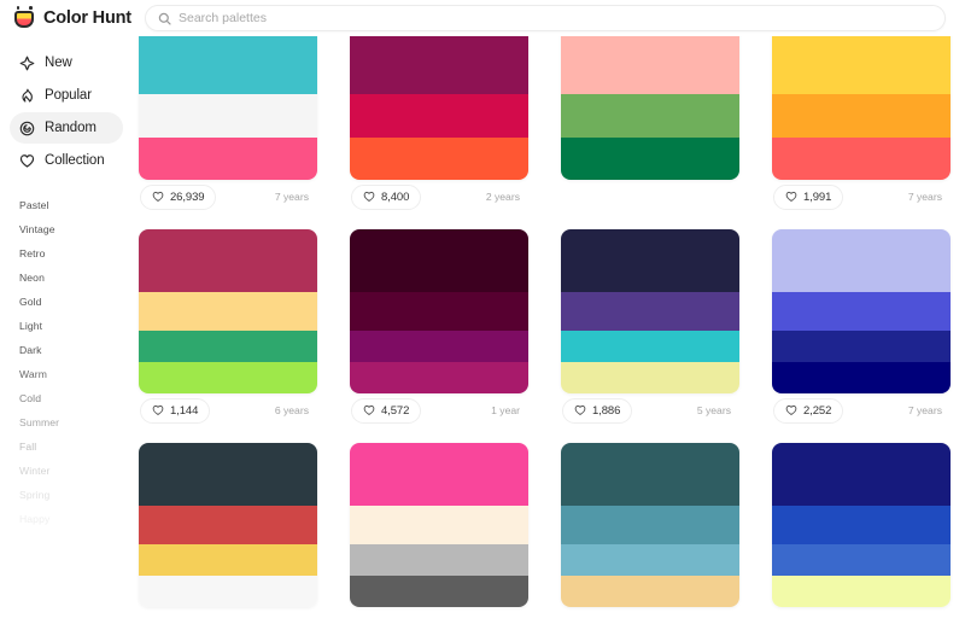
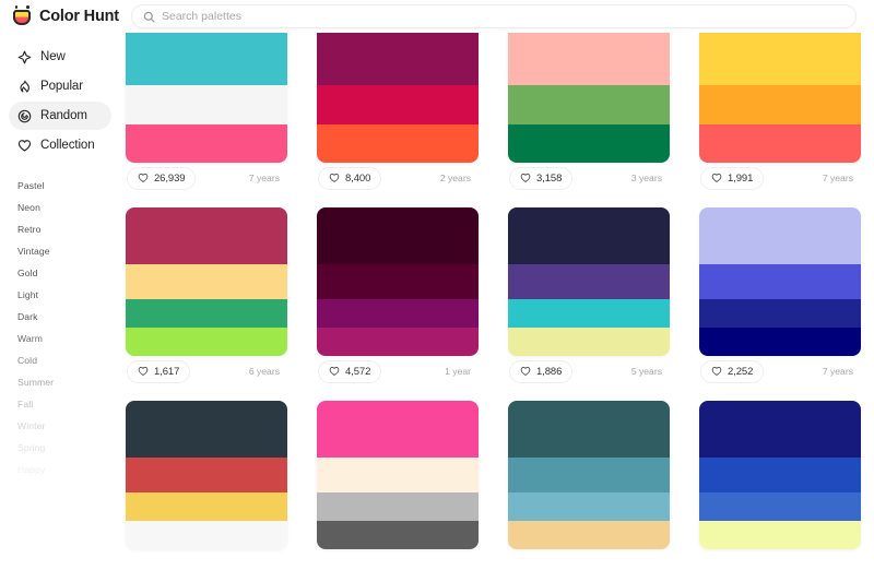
  Color Hunt
  Search palettes
  New
  Popular
  Random
  Collection
  Pastel
- Vintage
+ Neon
  Retro
- Neon
+ Vintage
  Gold
  Light
  Dark
  Warm
  Cold
  Summer
  Fall
  Winter
  Spring
  26,939
  7 years
  8,400
  2 years
+ 3,158
+ 3 years
  1,991
  7 years
- 1,144
+ 1,617
  6 years
  4,572
  1 year
  1,886
  5 years
  2,252
  7 years
